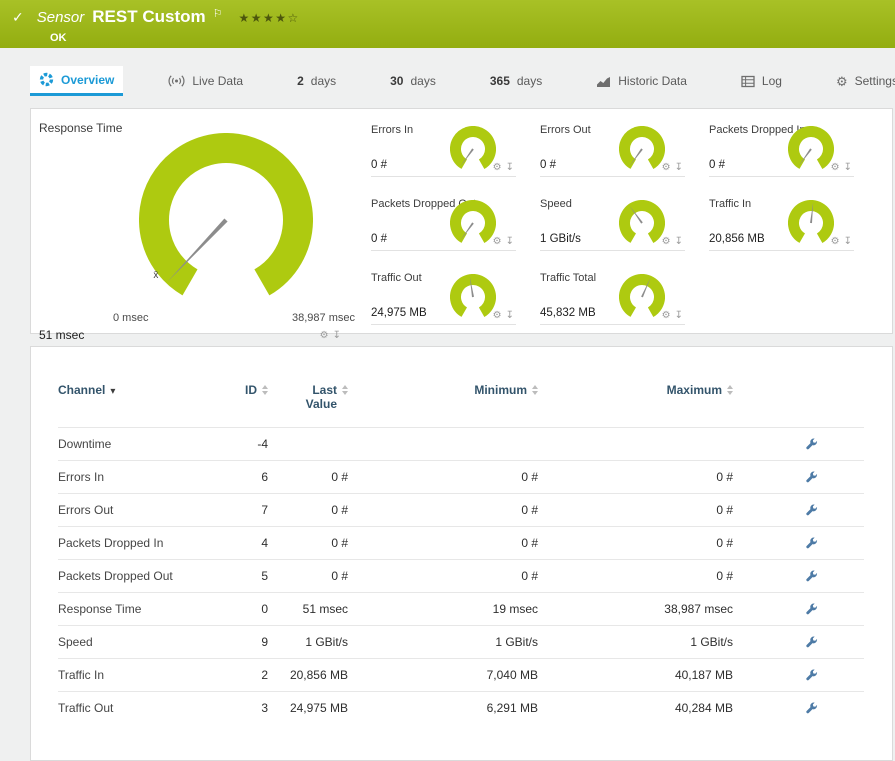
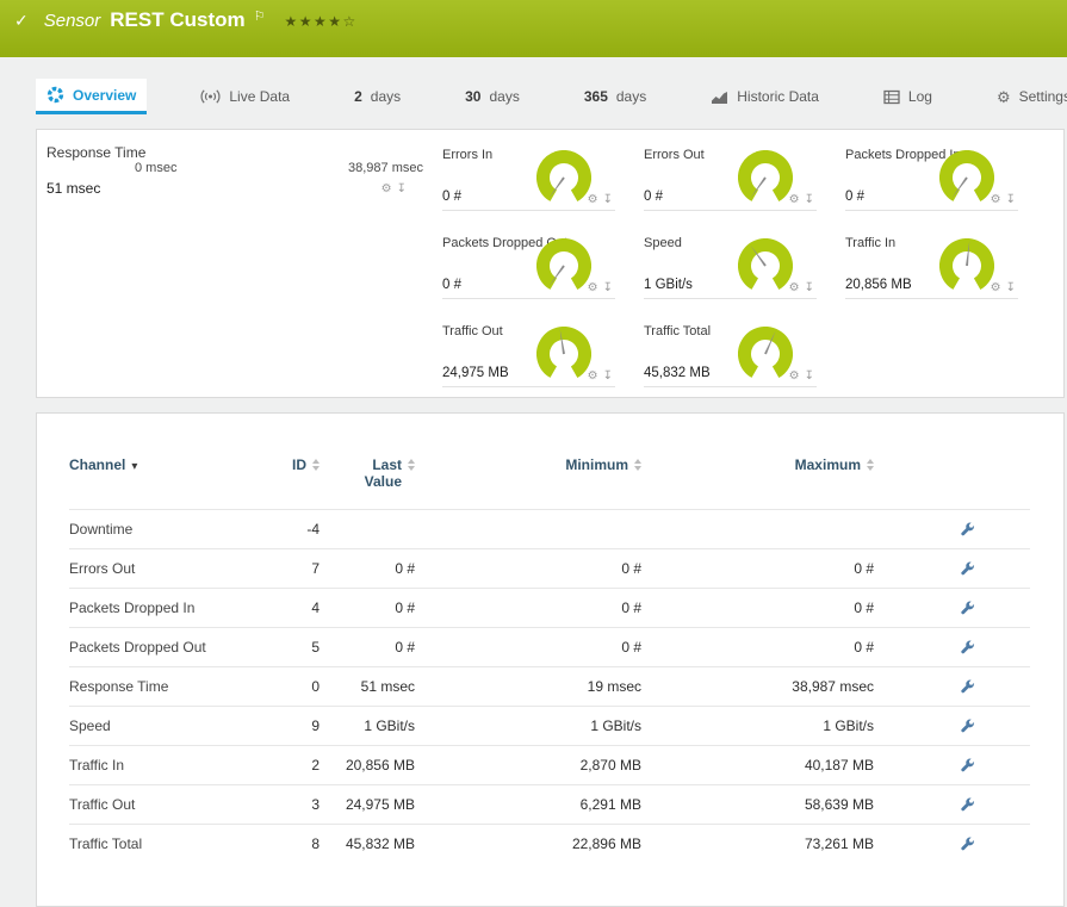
  ✓
  Sensor
  REST Custom
  ⚐
  ★★★★☆
- OK
  Overview
  Live Data
  2
  days
  30
  days
  365
  days
  Historic Data
  Log
  ⚙
  Setting
  Response Time
- x̄
  0 msec
  38,987 msec
  51 msec
  ⚙
  ↧
  Errors In
  0 #
  ⚙
  ↧
  Errors Out
  0 #
  ⚙
  ↧
  Packets Dropped
  0 #
  ⚙
  ↧
  Packets Dropped
  0 #
  ⚙
  ↧
  Speed
  1 GBit/s
  ⚙
  ↧
  Traffic In
  20,856 MB
  ⚙
  ↧
  Traffic Out
  24,975 MB
  ⚙
  ↧
  Traffic Total
  45,832 MB
  ⚙
  ↧
  Channel ▾	ID	Last Value	Minimum	Maximum
  Downtime	-4
- Errors In	6	0 #	0 #	0 #
  Errors Out	7	0 #	0 #	0 #
  Packets Dropped In	4	0 #	0 #	0 #
  Packets Dropped Out	5	0 #	0 #	0 #
  Response Time	0	51 msec	19 msec	38,987 msec
  Speed	9	1 GBit/s	1 GBit/s	1 GBit/s
- Traffic In	2	20,856 MB	7,040 MB	40,187 MB
+ Traffic In	2	20,856 MB	2,870 MB	40,187 MB
- Traffic Out	3	24,975 MB	6,291 MB	40,284 MB
+ Traffic Out	3	24,975 MB	6,291 MB	58,639 MB
+ Traffic Total	8	45,832 MB	22,896 MB	73,261 MB
